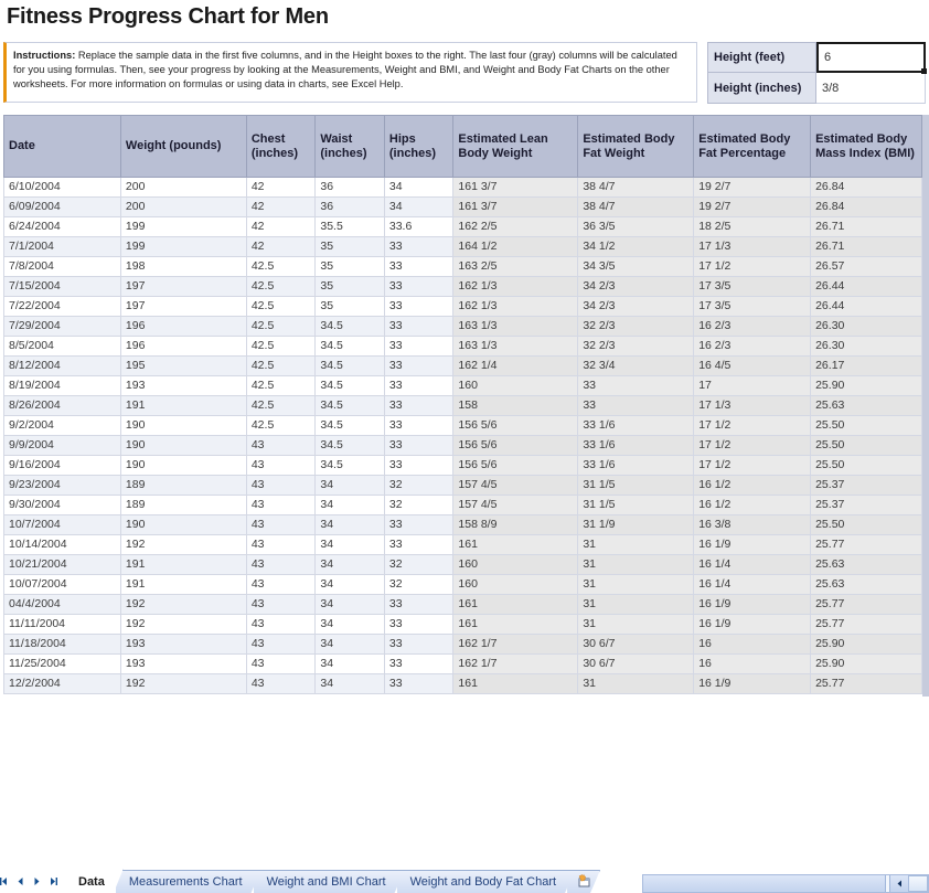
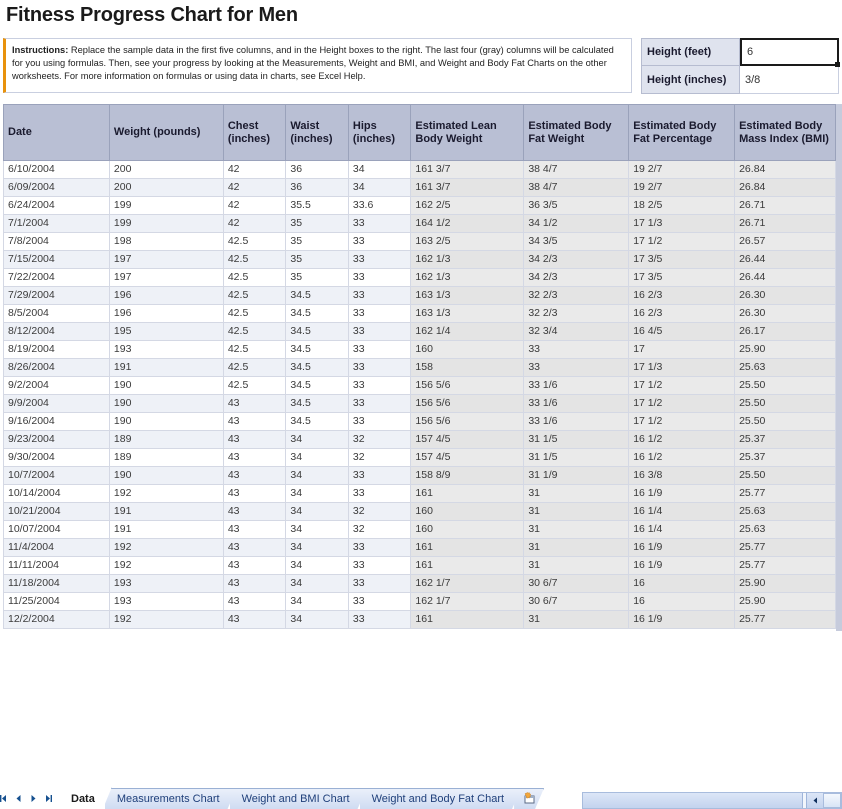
  Fitness Progress Chart for Men
  Instructions: Replace the sample data in the first five columns, and in the Height boxes to the right. The last four (gray) columns will be calculated for you using formulas. Then, see your progress by looking at the Measurements, Weight and BMI, and Weight and Body Fat Charts on the other worksheets. For more information on formulas or using data in charts, see Excel Help.
  Height (feet)
  6
  Height (inches)
  3/8
  Date	Weight (pounds)	Chest (inches)	Waist (inches)	Hips (inches)	Estimated Lean Body Weight	Estimated Body Fat Weight	Estimated Body Fat Percentage	Estimated Body Mass Index (BMI)
  6/10/2004	200	42	36	34	161 3/7	38 4/7	19 2/7	26.84
  6/09/2004	200	42	36	34	161 3/7	38 4/7	19 2/7	26.84
  6/24/2004	199	42	35.5	33.6	162 2/5	36 3/5	18 2/5	26.71
  7/1/2004	199	42	35	33	164 1/2	34 1/2	17 1/3	26.71
  7/8/2004	198	42.5	35	33	163 2/5	34 3/5	17 1/2	26.57
  7/15/2004	197	42.5	35	33	162 1/3	34 2/3	17 3/5	26.44
  7/22/2004	197	42.5	35	33	162 1/3	34 2/3	17 3/5	26.44
  7/29/2004	196	42.5	34.5	33	163 1/3	32 2/3	16 2/3	26.30
  8/5/2004	196	42.5	34.5	33	163 1/3	32 2/3	16 2/3	26.30
  8/12/2004	195	42.5	34.5	33	162 1/4	32 3/4	16 4/5	26.17
  8/19/2004	193	42.5	34.5	33	160	33	17	25.90
  8/26/2004	191	42.5	34.5	33	158	33	17 1/3	25.63
  9/2/2004	190	42.5	34.5	33	156 5/6	33 1/6	17 1/2	25.50
  9/9/2004	190	43	34.5	33	156 5/6	33 1/6	17 1/2	25.50
  9/16/2004	190	43	34.5	33	156 5/6	33 1/6	17 1/2	25.50
  9/23/2004	189	43	34	32	157 4/5	31 1/5	16 1/2	25.37
  9/30/2004	189	43	34	32	157 4/5	31 1/5	16 1/2	25.37
  10/7/2004	190	43	34	33	158 8/9	31 1/9	16 3/8	25.50
  10/14/2004	192	43	34	33	161	31	16 1/9	25.77
  10/21/2004	191	43	34	32	160	31	16 1/4	25.63
  10/07/2004	191	43	34	32	160	31	16 1/4	25.63
- 04/4/2004	192	43	34	33	161	31	16 1/9	25.77
+ 11/4/2004	192	43	34	33	161	31	16 1/9	25.77
  11/11/2004	192	43	34	33	161	31	16 1/9	25.77
  11/18/2004	193	43	34	33	162 1/7	30 6/7	16	25.90
  11/25/2004	193	43	34	33	162 1/7	30 6/7	16	25.90
  12/2/2004	192	43	34	33	161	31	16 1/9	25.77
  Data
  Measurements Chart
  Weight and BMI Chart
  Weight and Body Fat Chart
